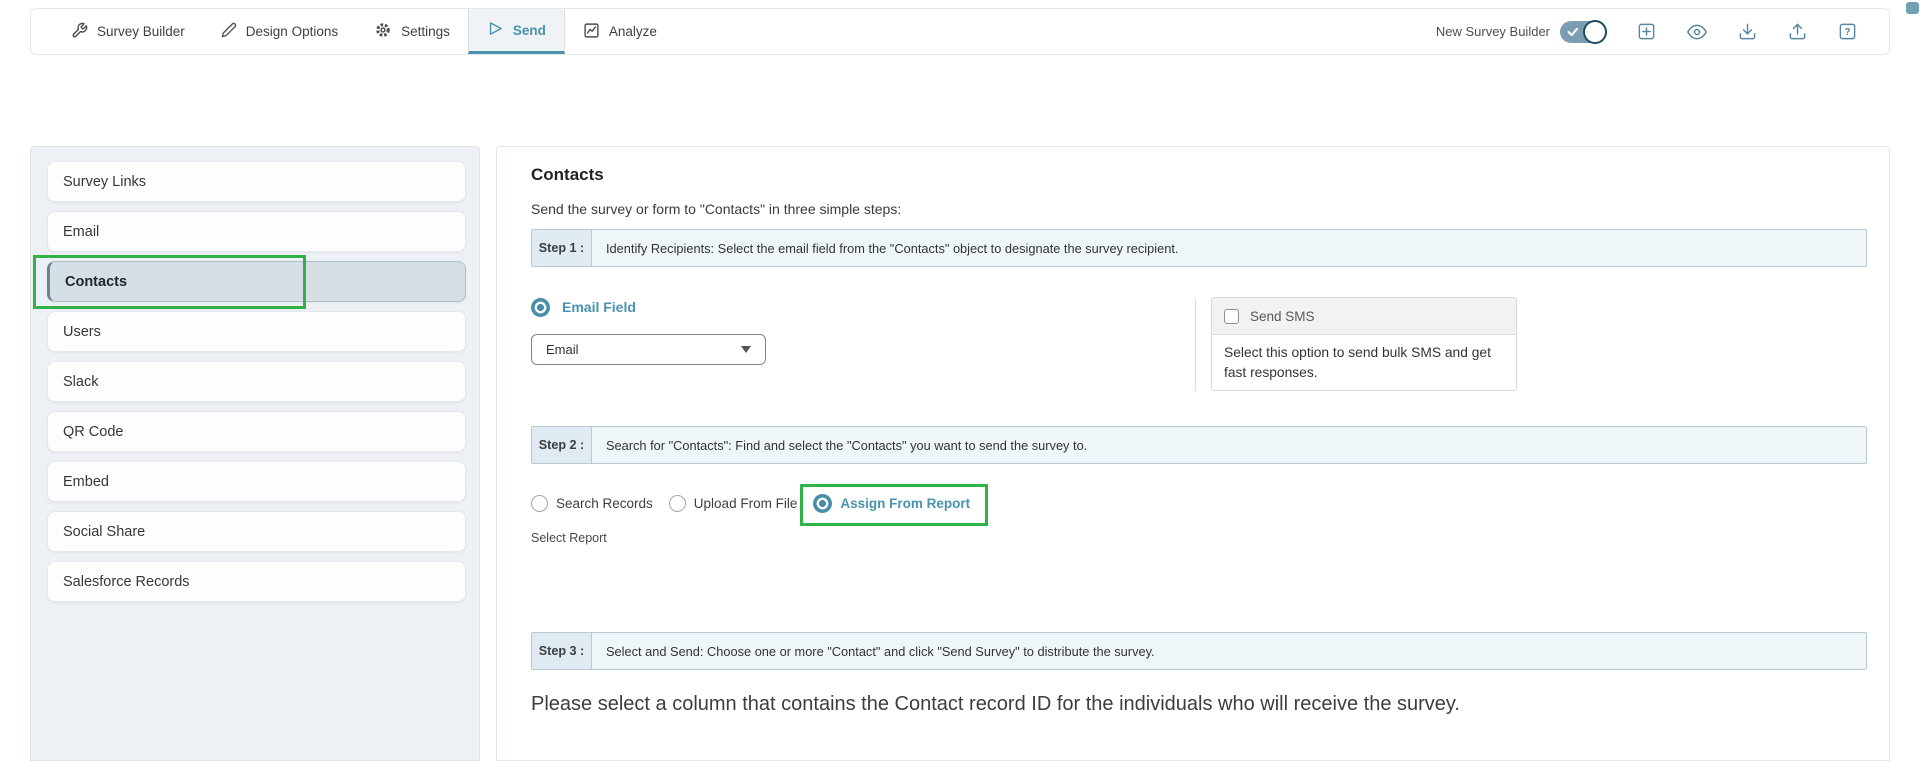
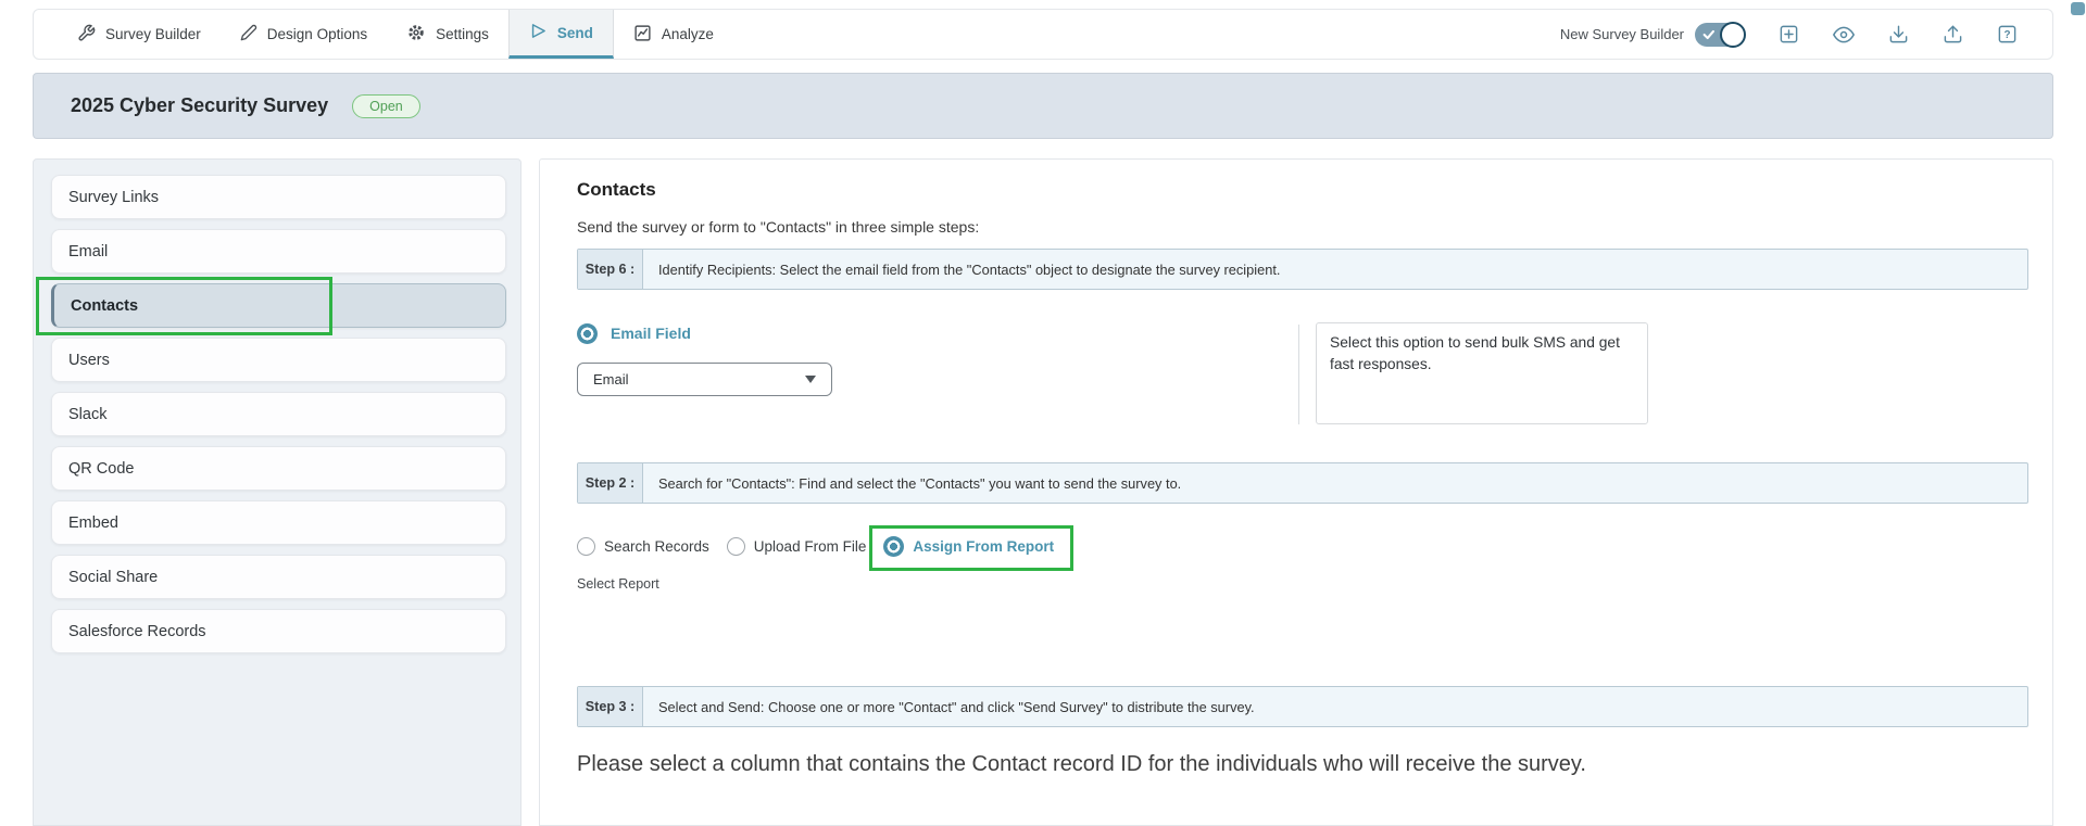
  Survey Builder
  Design Options
  Settings
  Send
  Analyze
  New Survey Builder
  ?
+ 2025 Cyber Security Survey
+ Open
  Survey Links
  Email
  Contacts
  Users
  Slack
  QR Code
  Embed
  Social Share
  Salesforce Records
  Contacts
  Send the survey or form to "Contacts" in three simple steps:
- Step 1 :
+ Step 6 :
  Identify Recipients: Select the email field from the "Contacts" object to designate the survey recipient.
  Email Field
  Email
- Send SMS
  Select this option to send bulk SMS and get fast responses.
  Step 2 :
  Search for "Contacts": Find and select the "Contacts" you want to send the survey to.
  Search Records
  Upload From File
  Assign From Report
  Select Report
  Step 3 :
  Select and Send: Choose one or more "Contact" and click "Send Survey" to distribute the survey.
  Please select a column that contains the Contact record ID for the individuals who will receive the survey.
